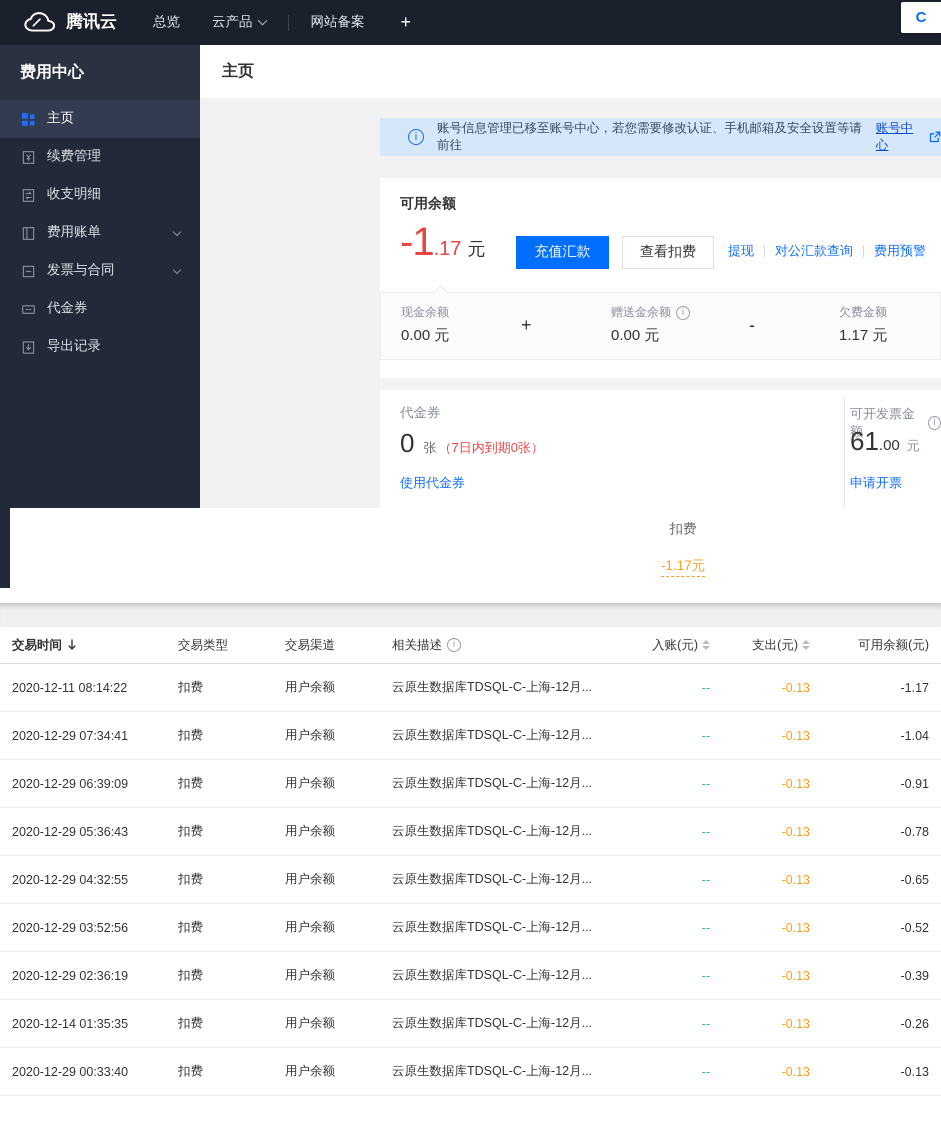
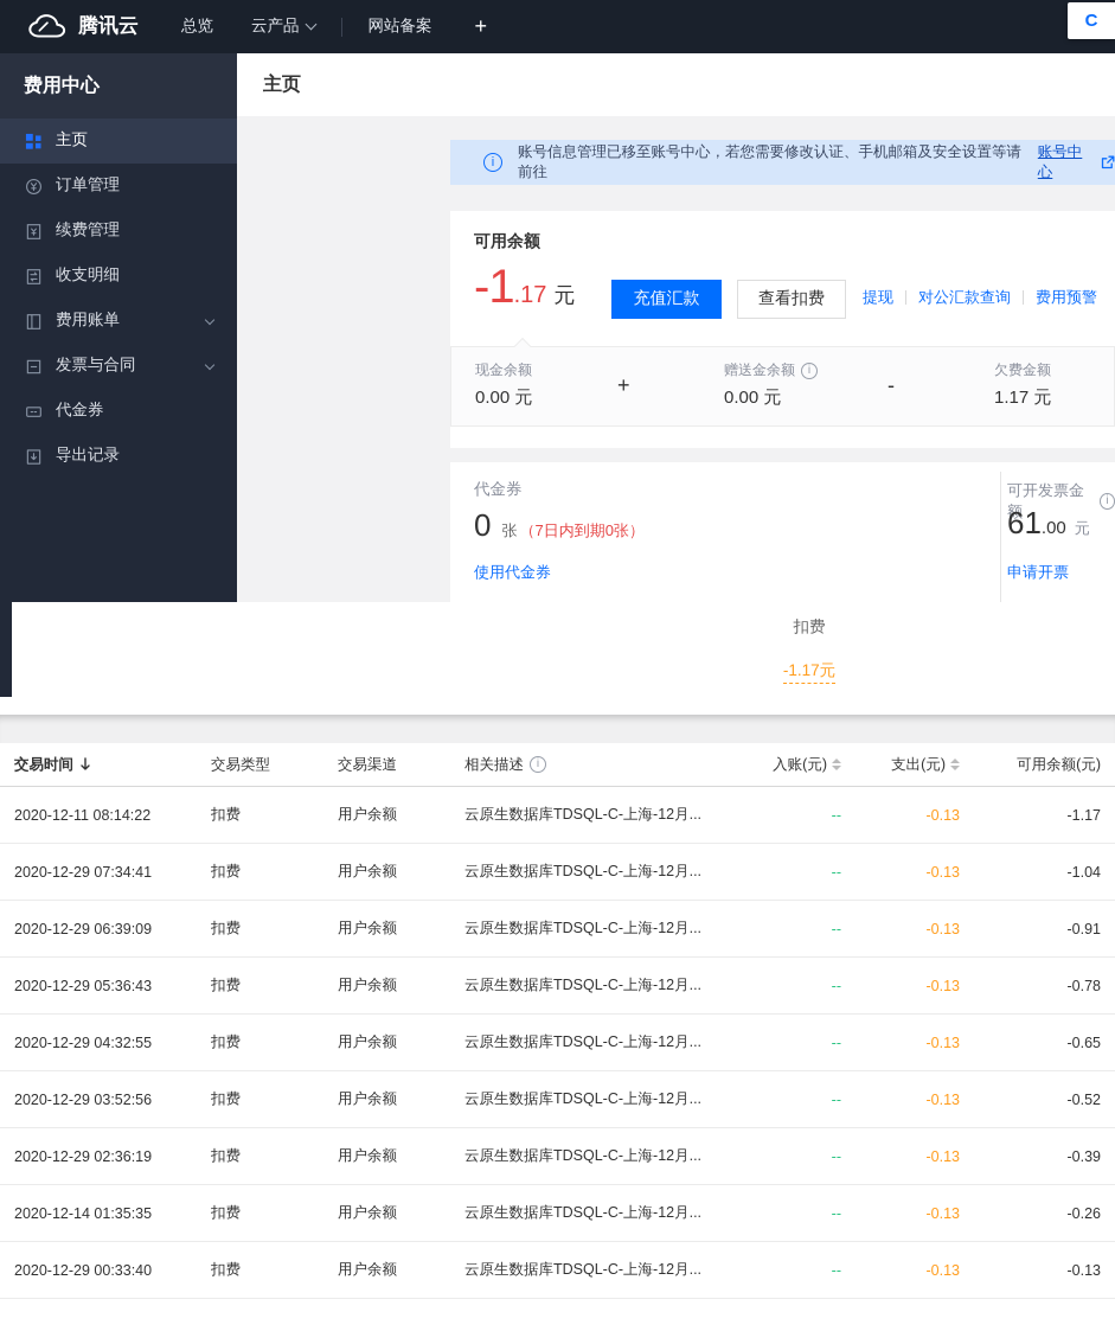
  腾讯云
  总览
  云产品
  网站备案
  +
  C
  费用中心
  主页
+ 订单管理
  续费管理
  收支明细
  费用账单
  发票与合同
  代金券
  导出记录
  主页
  账号信息管理已移至账号中心，若您需要修改认证、手机邮箱及安全设置等请前往
  账号中心
  可用余额
  -1
  .17
  元
  充值汇款
  查看扣费
  提现
  对公汇款查询
  费用预警
  现金余额
  0.00 元
  +
  赠送金余额
  0.00 元
  -
  欠费金额
  1.17 元
  代金券
  0
  张
  （7日内到期0张）
  使用代金券
  可开发票金额
  61
  .00
  元
  申请开票
  扣费
  -1.17元
  交易时间
  交易类型
  交易渠道
  相关描述
  入账(元)
  支出(元)
  可用余额(元)
  2020-12-11 08:14:22
  扣费
  用户余额
  云原生数据库TDSQL-C-上海-12月...
  --
  -0.13
  -1.17
  2020-12-29 07:34:41
  扣费
  用户余额
  云原生数据库TDSQL-C-上海-12月...
  --
  -0.13
  -1.04
  2020-12-29 06:39:09
  扣费
  用户余额
  云原生数据库TDSQL-C-上海-12月...
  --
  -0.13
  -0.91
  2020-12-29 05:36:43
  扣费
  用户余额
  云原生数据库TDSQL-C-上海-12月...
  --
  -0.13
  -0.78
  2020-12-29 04:32:55
  扣费
  用户余额
  云原生数据库TDSQL-C-上海-12月...
  --
  -0.13
  -0.65
  2020-12-29 03:52:56
  扣费
  用户余额
  云原生数据库TDSQL-C-上海-12月...
  --
  -0.13
  -0.52
  2020-12-29 02:36:19
  扣费
  用户余额
  云原生数据库TDSQL-C-上海-12月...
  --
  -0.13
  -0.39
  2020-12-14 01:35:35
  扣费
  用户余额
  云原生数据库TDSQL-C-上海-12月...
  --
  -0.13
  -0.26
  2020-12-29 00:33:40
  扣费
  用户余额
  云原生数据库TDSQL-C-上海-12月...
  --
  -0.13
  -0.13
